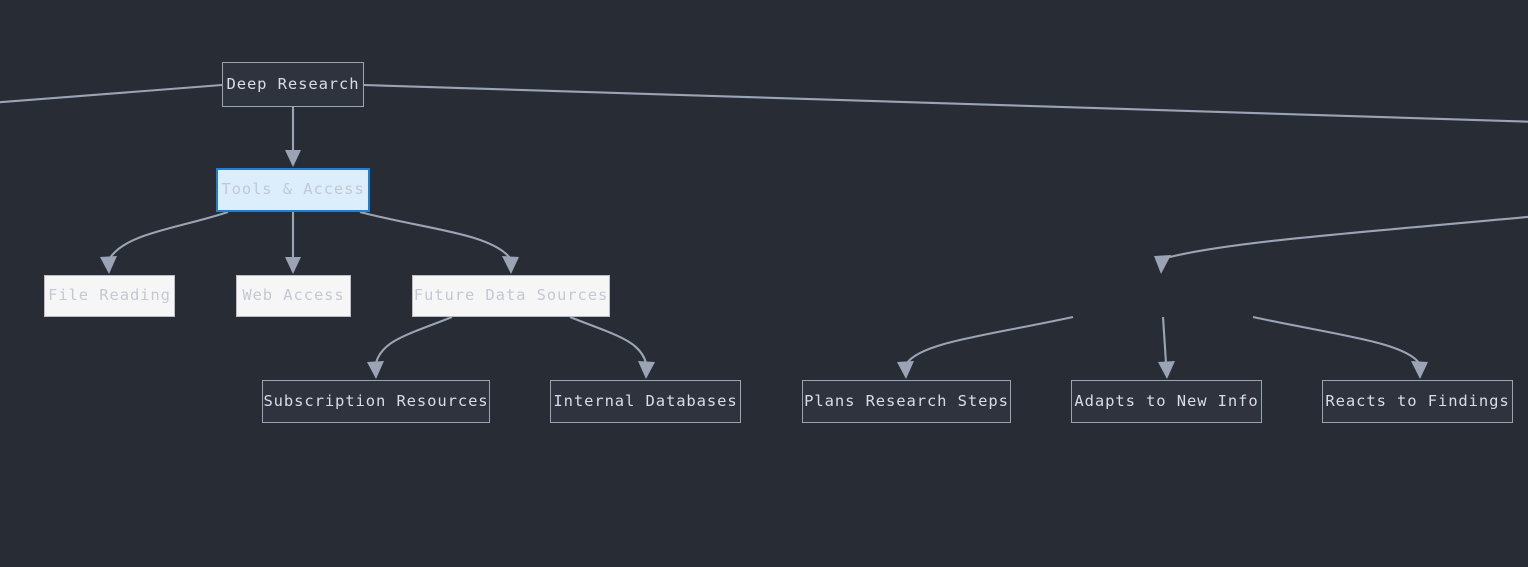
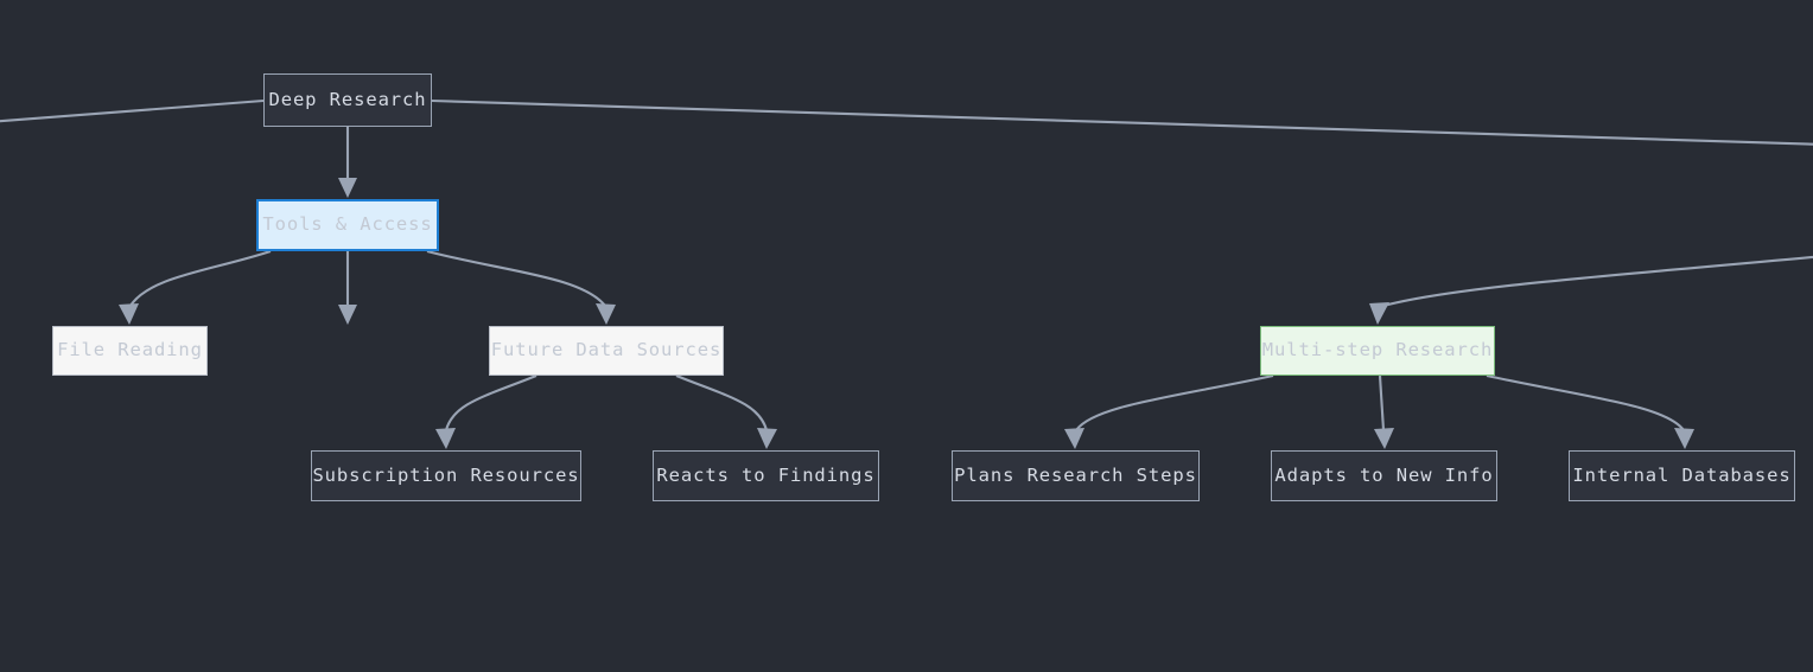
  Deep Research
  Tools & Access
  File Reading
- Web Access
  Future Data Sources
  Subscription Resources
- Internal Databases
+ Reacts to Findings
+ Multi-step Research
  Plans Research Steps
  Adapts to New Info
- Reacts to Findings
+ Internal Databases
